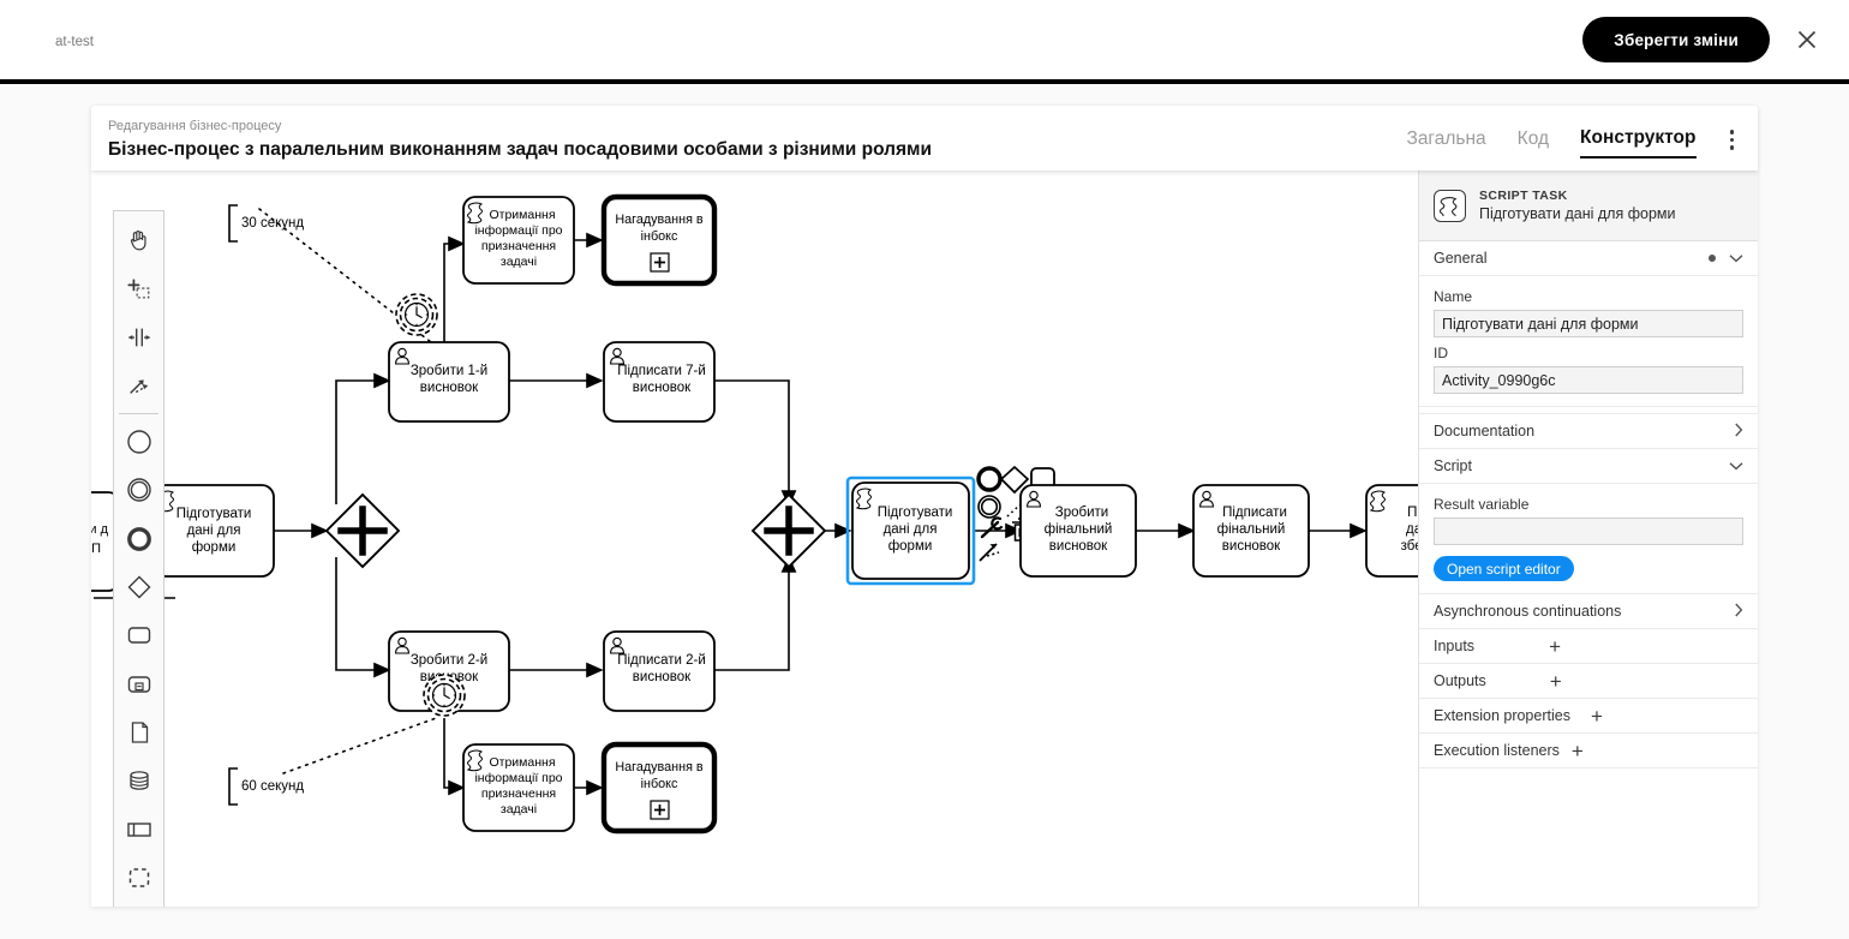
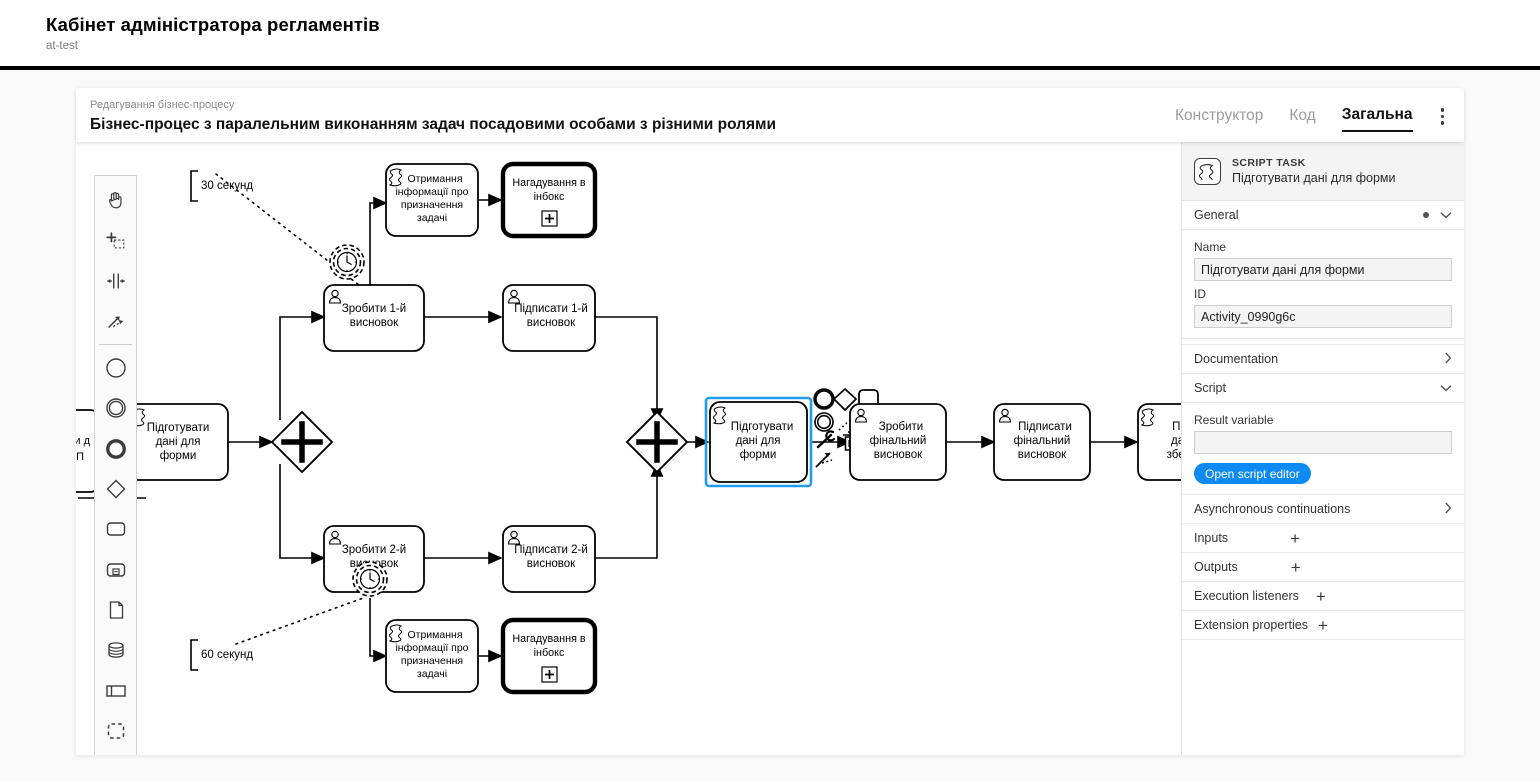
+ Кабінет адміністратора регламентів
  at-test
- Зберегти зміни
  Редагування бізнес-процесу
  Бізнес-процес з паралельним виконанням задач посадовими особами з різними ролями
- Загальна
+ Конструктор
  Код
- Конструктор
+ Загальна
  30 секунд
  60 секунд
  П
  Підготувати
  дані для
  форми
  Зробити 1-й
  висновок
  Отримання
  інформації про
  призначення
  задачі
  Нагадування в
  інбокс
- Підписати 7-й
+ Підписати 1-й
  висновок
  Зробити 2-й
  Отримання
  інформації про
  призначення
  задачі
  Нагадування в
  інбокс
  Підписати 2-й
  висновок
  Підготувати
  дані для
  форми
  Зробити
  фінальний
  висновок
  Підписати
  фінальний
  висновок
  SCRIPT TASK
  Підготувати дані для форми
  General
  Name
  Підготувати дані для форми
  ID
  Activity_0990g6c
  Documentation
  Script
  Result variable
  Open script editor
  Asynchronous continuations
  Inputs
  +
  Outputs
  +
- Extension properties
+ Execution listeners
  +
- Execution listeners
+ Extension properties
  +
